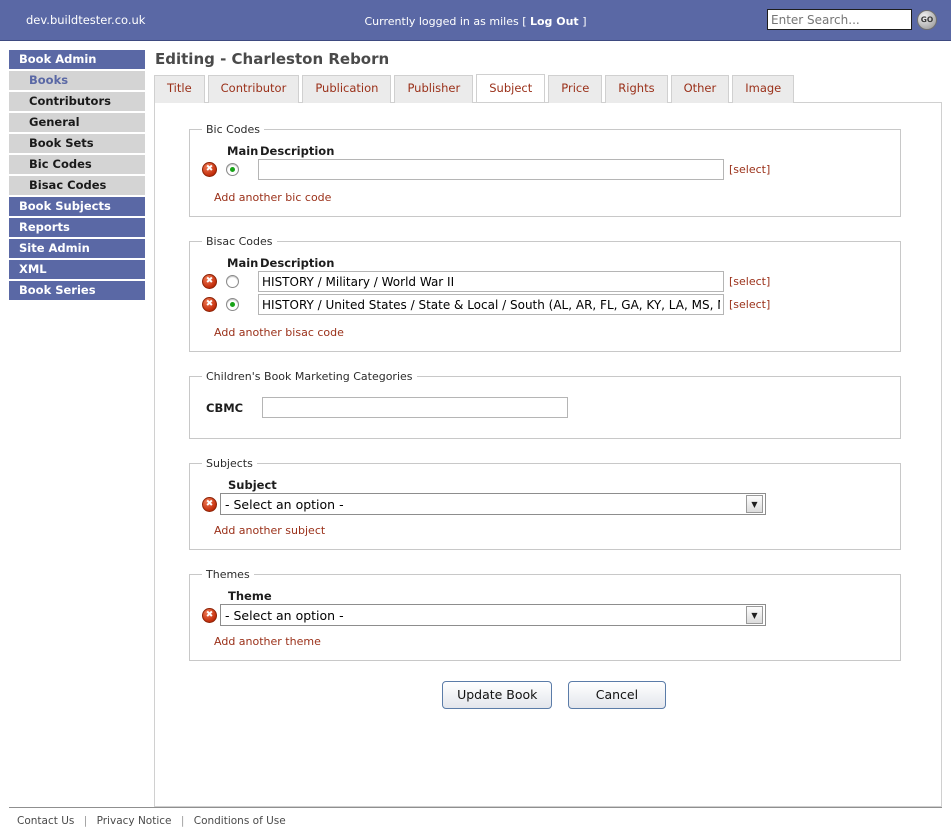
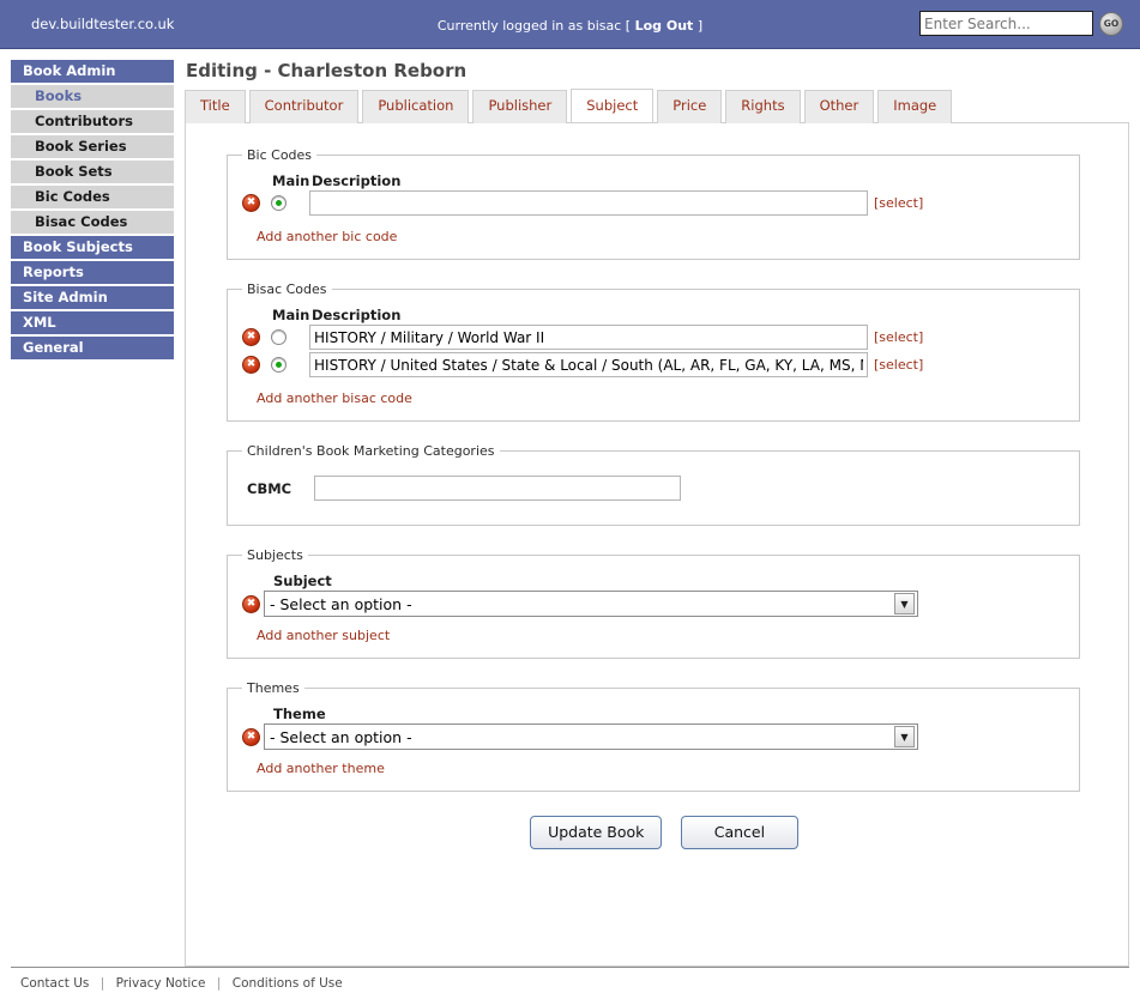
  dev.buildtester.co.uk
- Currently logged in as miles [ Log Out ]
+ Currently logged in as bisac [ Log Out ]
  Enter Search...
  GO
  Book Admin
  Books
  Contributors
- General
+ Book Series
  Book Sets
  Bic Codes
  Bisac Codes
  Book Subjects
  Reports
  Site Admin
  XML
- Book Series
+ General
  Editing - Charleston Reborn
  Title
  Contributor
  Publication
  Publisher
  Subject
  Price
  Rights
  Other
  Image
  Bic Codes
  Main
  Description
  ✖
  [select]
  Add another bic code
  Bisac Codes
  Main
  Description
  ✖
  HISTORY / Military / World War II
  [select]
  ✖
  HISTORY / United States / State & Local / South (AL, AR, FL, GA, KY, LA, MS,
  [select]
  Add another bisac code
  Children's Book Marketing Categories
  CBMC
  Subjects
  Subject
  ✖
  - Select an option -
  ▼
  Add another subject
  Themes
  Theme
  ✖
  - Select an option -
  ▼
  Add another theme
  Update Book Cancel
  Contact Us | Privacy Notice | Conditions of Use
